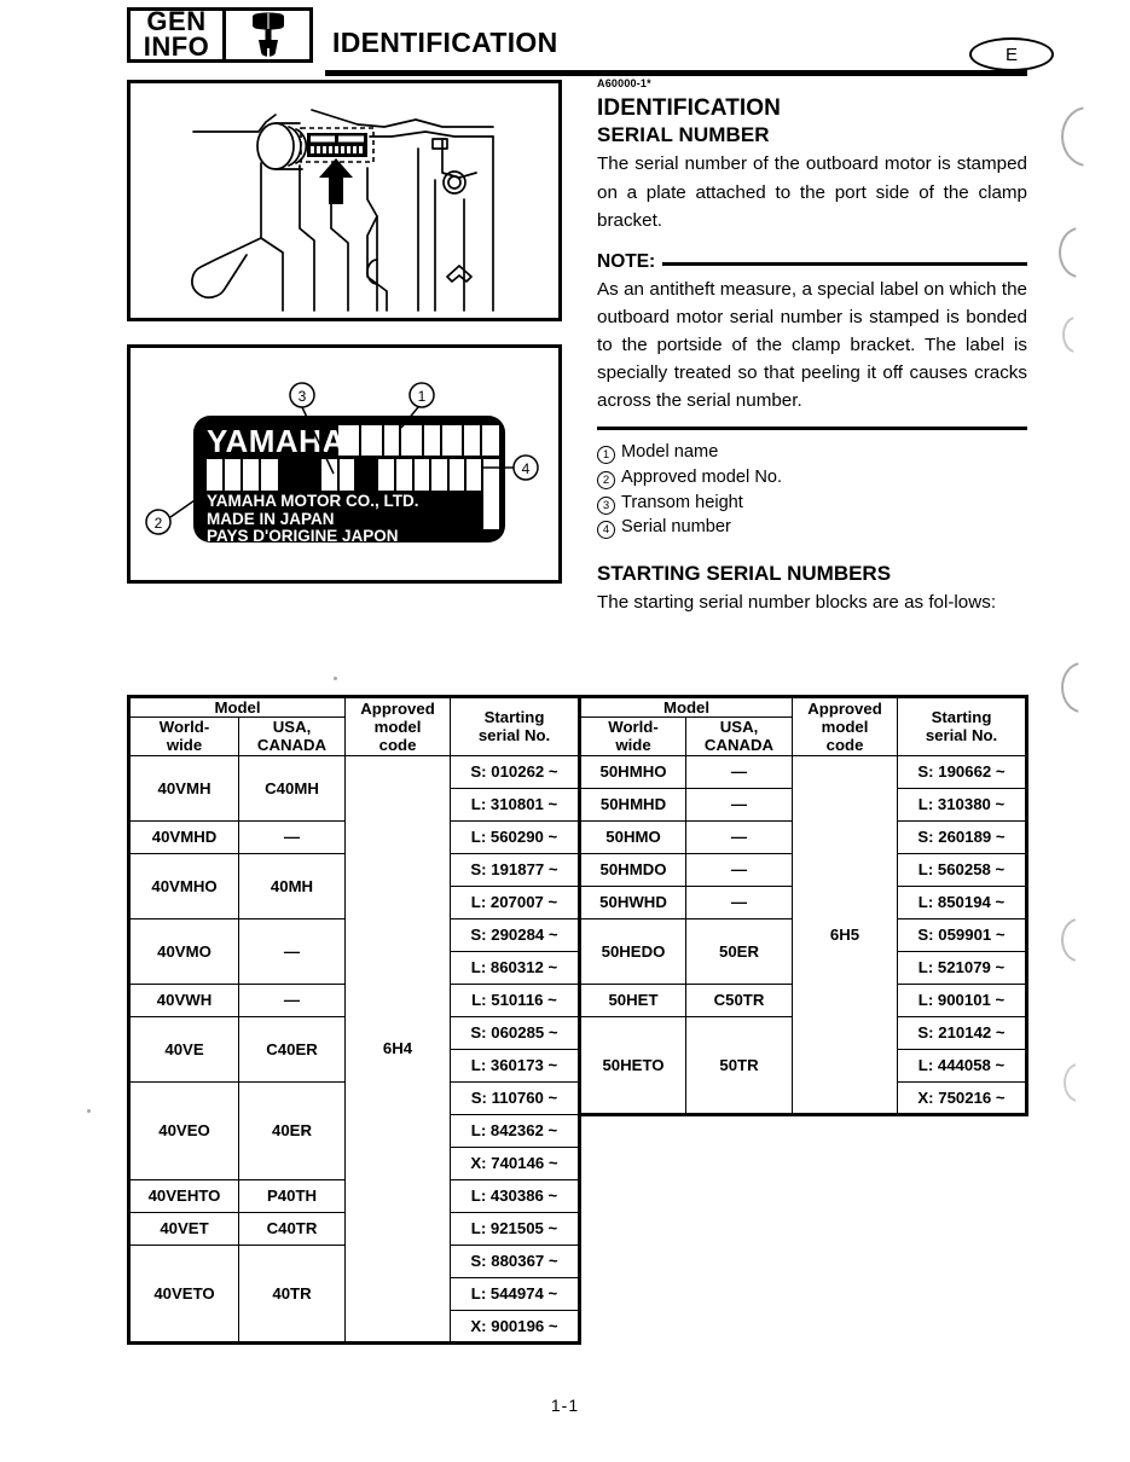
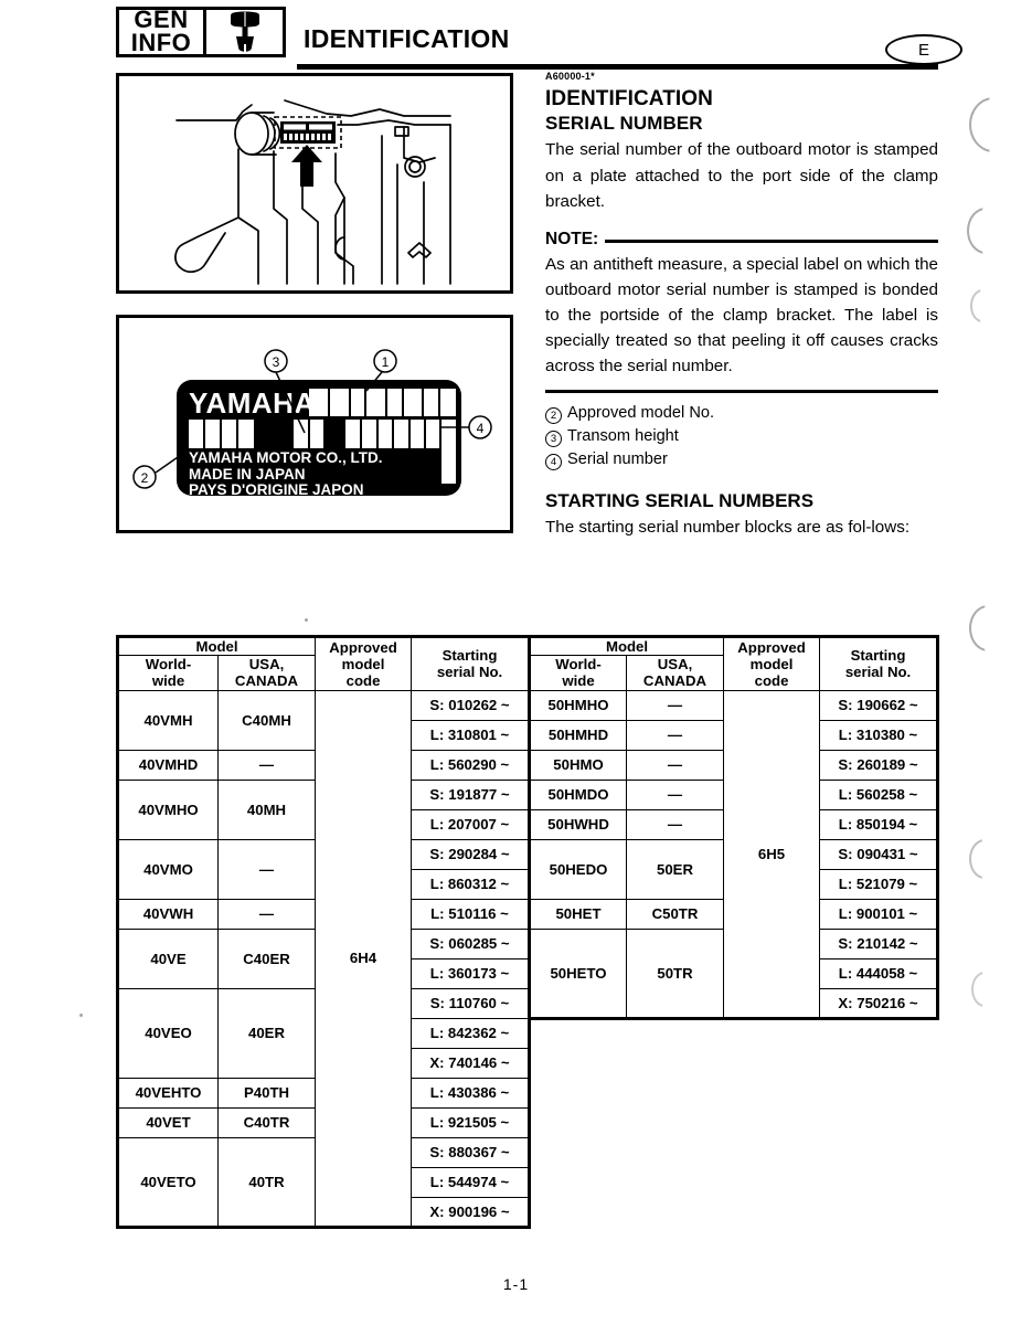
  GEN
  INFO
  IDENTIFICATION
  E
  YAMAHA
  YAMAHA MOTOR CO., LTD.
  MADE IN JAPAN
  PAYS D'ORIGINE JAPON
  3
  1
  2
  4
  A60000-1*
  IDENTIFICATION
  SERIAL NUMBER
  The serial number of the outboard motor is stamped on a plate attached to the port side of the clamp bracket.
  NOTE:
  As an antitheft measure, a special label on which the outboard motor serial number is stamped is bonded to the portside of the clamp bracket. The label is specially treated so that peeling it off causes cracks across the serial number.
- 1 Model name
  2 Approved model No.
  3 Transom height
  4 Serial number
  STARTING SERIAL NUMBERS
  The starting serial number blocks are as fol-lows:
  Model	Approved model code	Starting serial No.
  World- wide	USA, CANADA
  40VMH	C40MH	6H4	S: 010262 ~
  L: 310801 ~
  40VMHD	—	L: 560290 ~
  40VMHO	40MH	S: 191877 ~
  L: 207007 ~
  40VMO	—	S: 290284 ~
  L: 860312 ~
  40VWH	—	L: 510116 ~
  40VE	C40ER	S: 060285 ~
  L: 360173 ~
  40VEO	40ER	S: 110760 ~
  L: 842362 ~
  X: 740146 ~
  40VEHTO	P40TH	L: 430386 ~
  40VET	C40TR	L: 921505 ~
  40VETO	40TR	S: 880367 ~
  L: 544974 ~
  X: 900196 ~
  Model	Approved model code	Starting serial No.
  World- wide	USA, CANADA
  50HMHO	—	6H5	S: 190662 ~
  50HMHD	—	L: 310380 ~
  50HMO	—	S: 260189 ~
  50HMDO	—	L: 560258 ~
  50HWHD	—	L: 850194 ~
- 50HEDO	50ER	S: 059901 ~
+ 50HEDO	50ER	S: 090431 ~
  L: 521079 ~
  50HET	C50TR	L: 900101 ~
  50HETO	50TR	S: 210142 ~
  L: 444058 ~
  X: 750216 ~
  1-1
